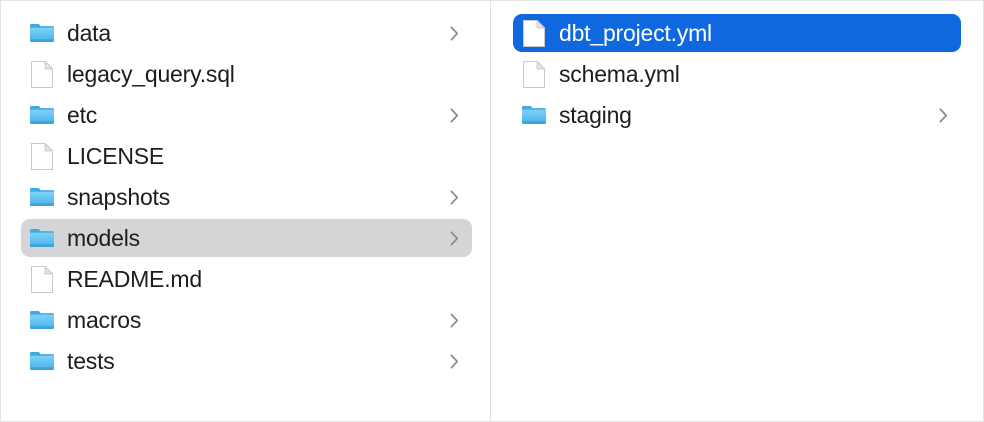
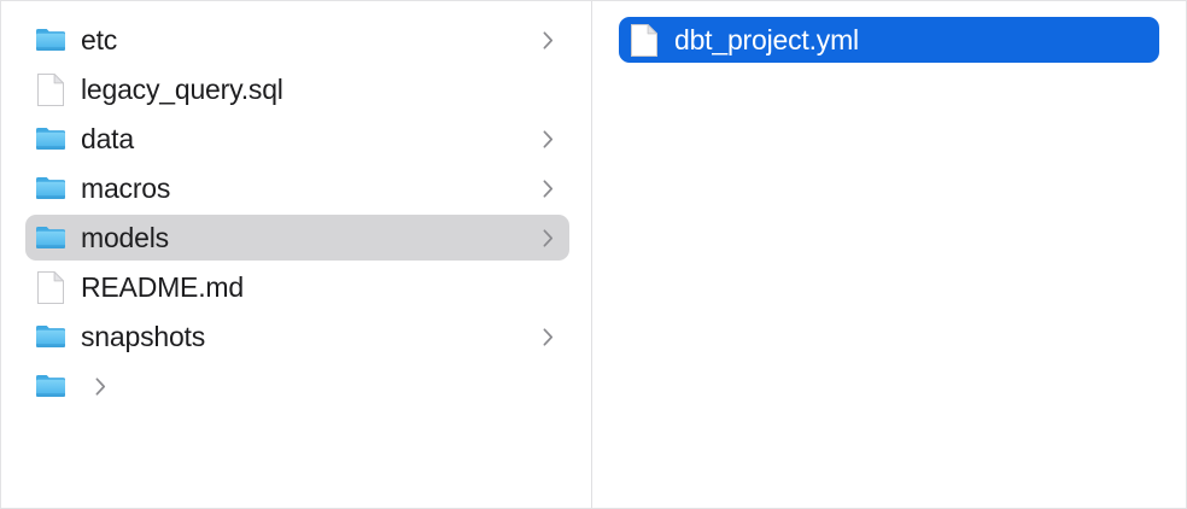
- data
+ etc
  legacy_query.sql
- etc
+ data
- LICENSE
- snapshots
+ macros
  models
  README.md
- macros
+ snapshots
- tests
  dbt_project.yml
- schema.yml
- staging
